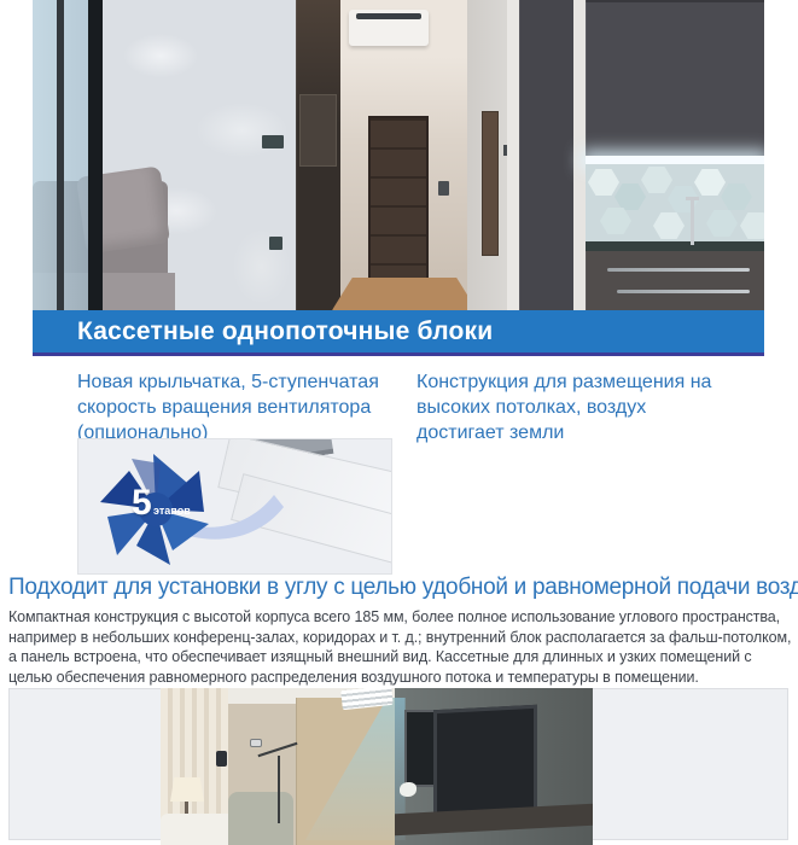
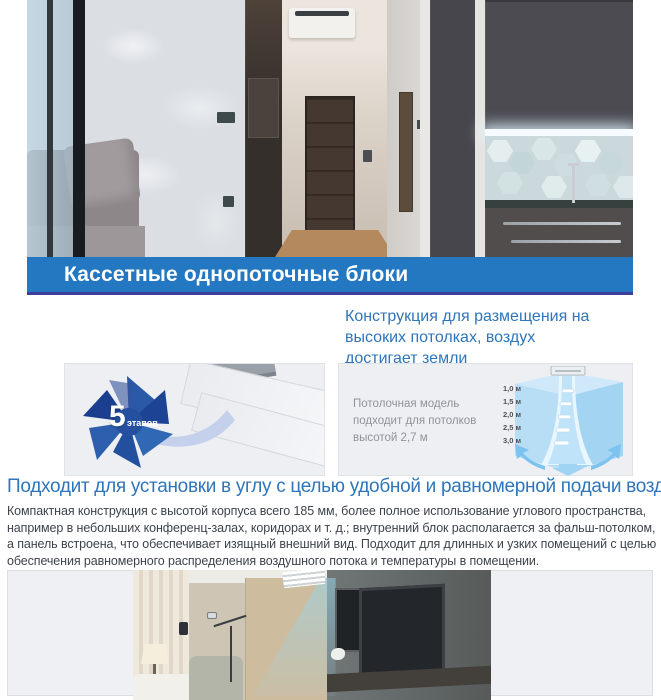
  Кассетные однопоточные блоки
- Новая крыльчатка, 5-ступенчатая скорость вращения вентилятора (опционально)
  Конструкция для размещения на высоких потолках, воздух достигает земли
  5
  этапов
+ Потолочная модель подходит для потолков высотой 2,7 м
+ 1,0 м
+ 1,5 м
+ 2,0 м
+ 2,5 м
+ 3,0 м
  Подходит для установки в углу с целью удобной и равномерной подачи возд
- Компактная конструкция с высотой корпуса всего 185 мм, более полное использование углового пространства, например в небольших конференц-залах, коридорах и т. д.; внутренний блок располагается за фальш-потолком, а панель встроена, что обеспечивает изящный внешний вид. Кассетные для длинных и узких помещений с целью обеспечения равномерного распределения воздушного потока и температуры в помещении.
+ Компактная конструкция с высотой корпуса всего 185 мм, более полное использование углового пространства, например в небольших конференц-залах, коридорах и т. д.; внутренний блок располагается за фальш-потолком, а панель встроена, что обеспечивает изящный внешний вид. Подходит для длинных и узких помещений с целью обеспечения равномерного распределения воздушного потока и температуры в помещении.
